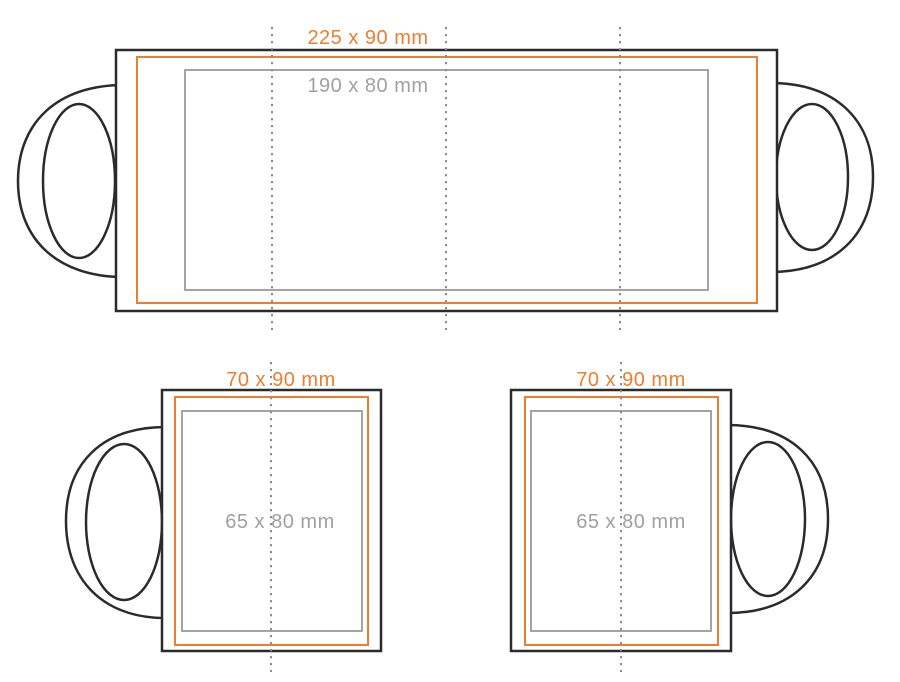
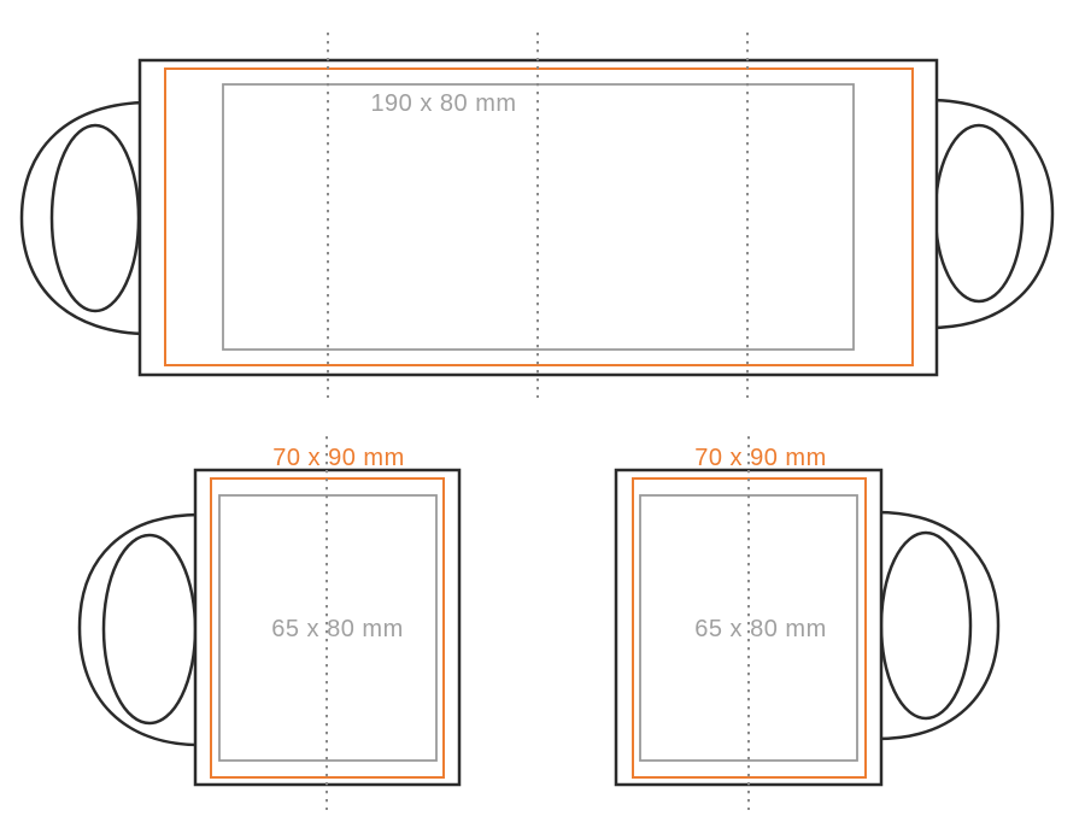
- 225 x 90 mm
  190 x 80 mm
  70 x 90 mm
  65 x 80 mm
  70 x 90 mm
  65 x 80 mm
